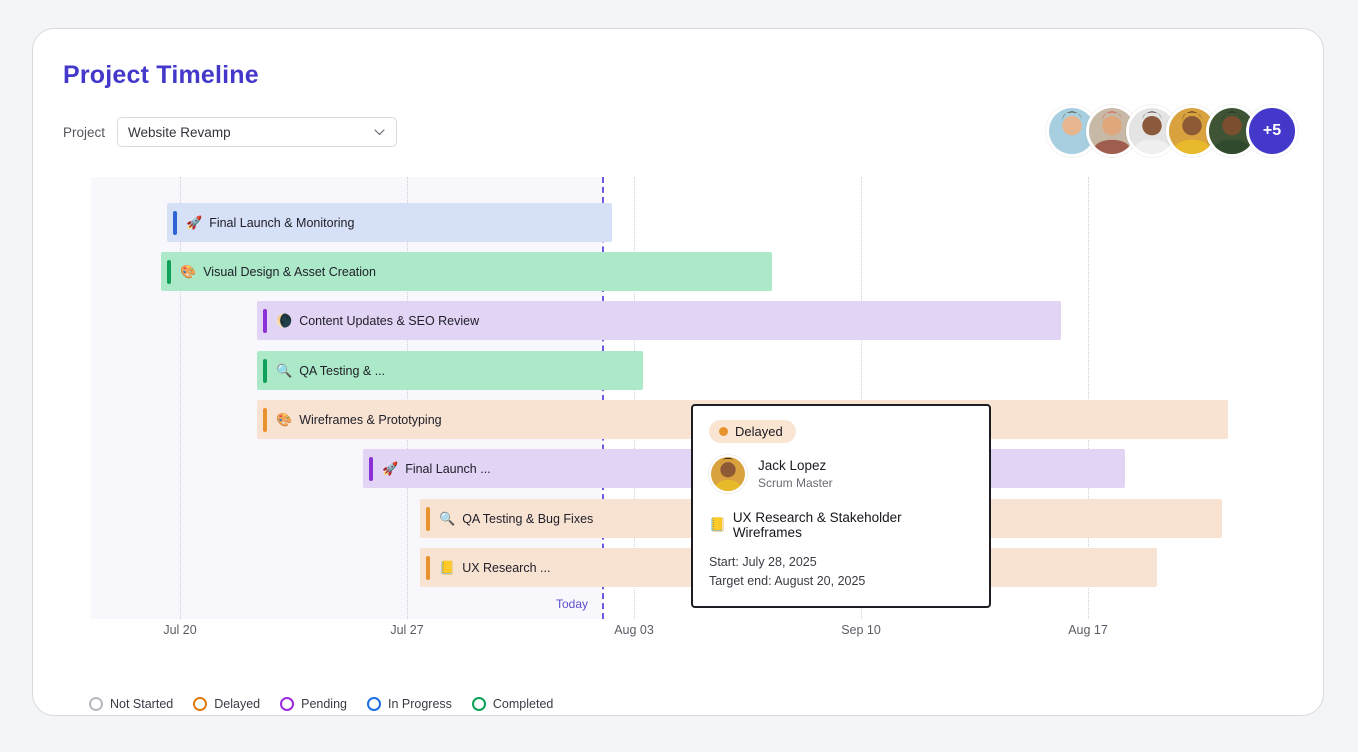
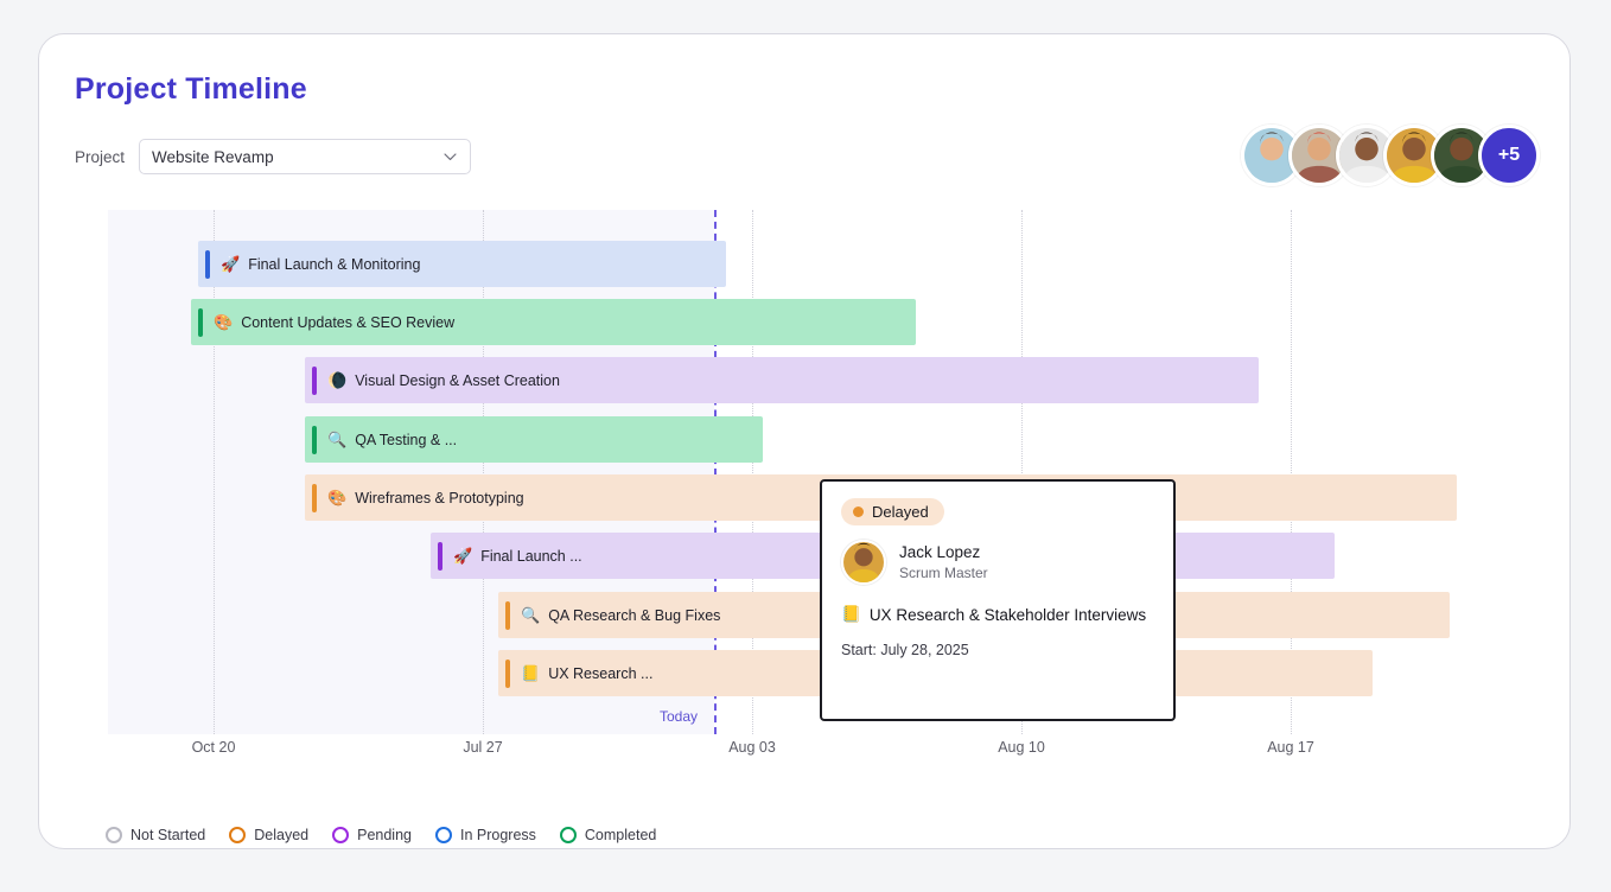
  Project Timeline
  Project
  Website Revamp
  +5
- Jul 20
+ Oct 20
  Jul 27
  Aug 03
- Sep 10
+ Aug 10
  Aug 17
  Today
  🚀
  Final Launch & Monitoring
  🎨
- Visual Design & Asset Creation
+ Content Updates & SEO Review
  🌘
- Content Updates & SEO Review
+ Visual Design & Asset Creation
  🔍
  QA Testing & ...
  🎨
  Wireframes & Prototyping
  🚀
  Final Launch ...
  🔍
- QA Testing & Bug Fixes
+ QA Research & Bug Fixes
  📒
  UX Research ...
  Delayed
  Jack Lopez
  Scrum Master
  📒
- UX Research & Stakeholder Wireframes
+ UX Research & Stakeholder Interviews
  Start: July 28, 2025
- Target end: August 20, 2025
  Not Started
  Delayed
  Pending
  In Progress
  Completed
